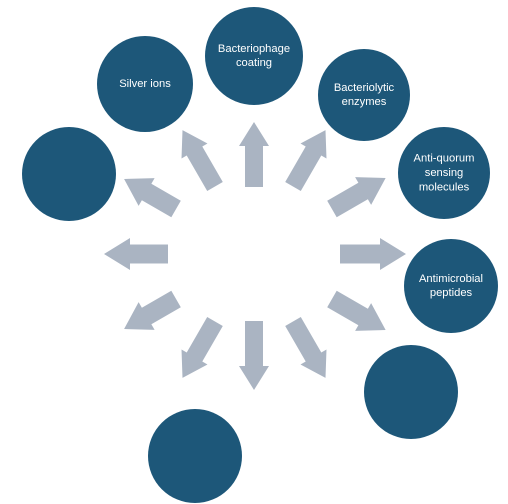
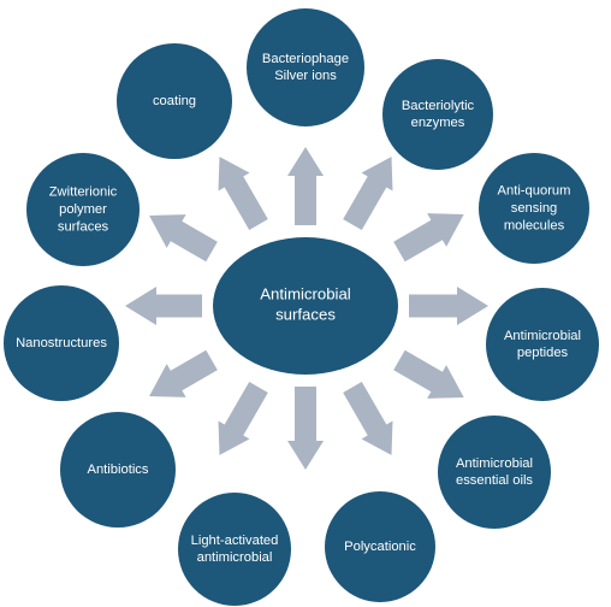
- Bacteriophage coating
+ Bacteriophage Silver ions
  Bacteriolytic enzymes
  Anti-quorum sensing molecules
  Antimicrobial peptides
+ Antimicrobial essential oils
+ Polycationic
+ Light-activated antimicrobial
+ Antibiotics
+ Nanostructures
+ Zwitterionic polymer surfaces
- Silver ions
+ coating
+ Antimicrobial surfaces
